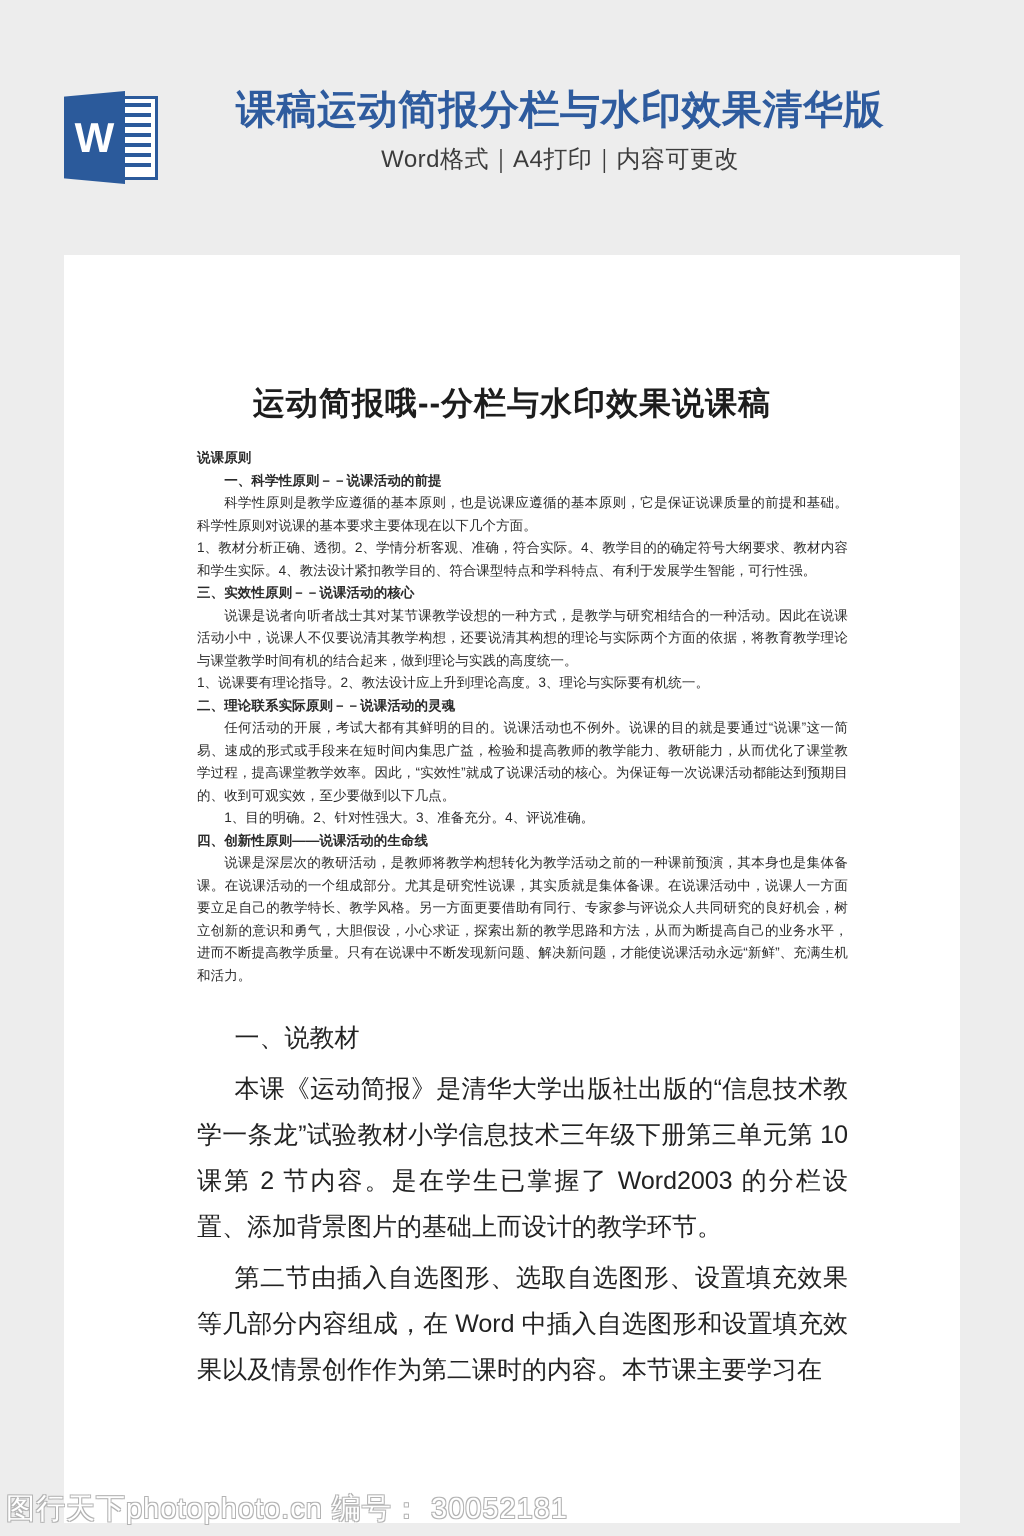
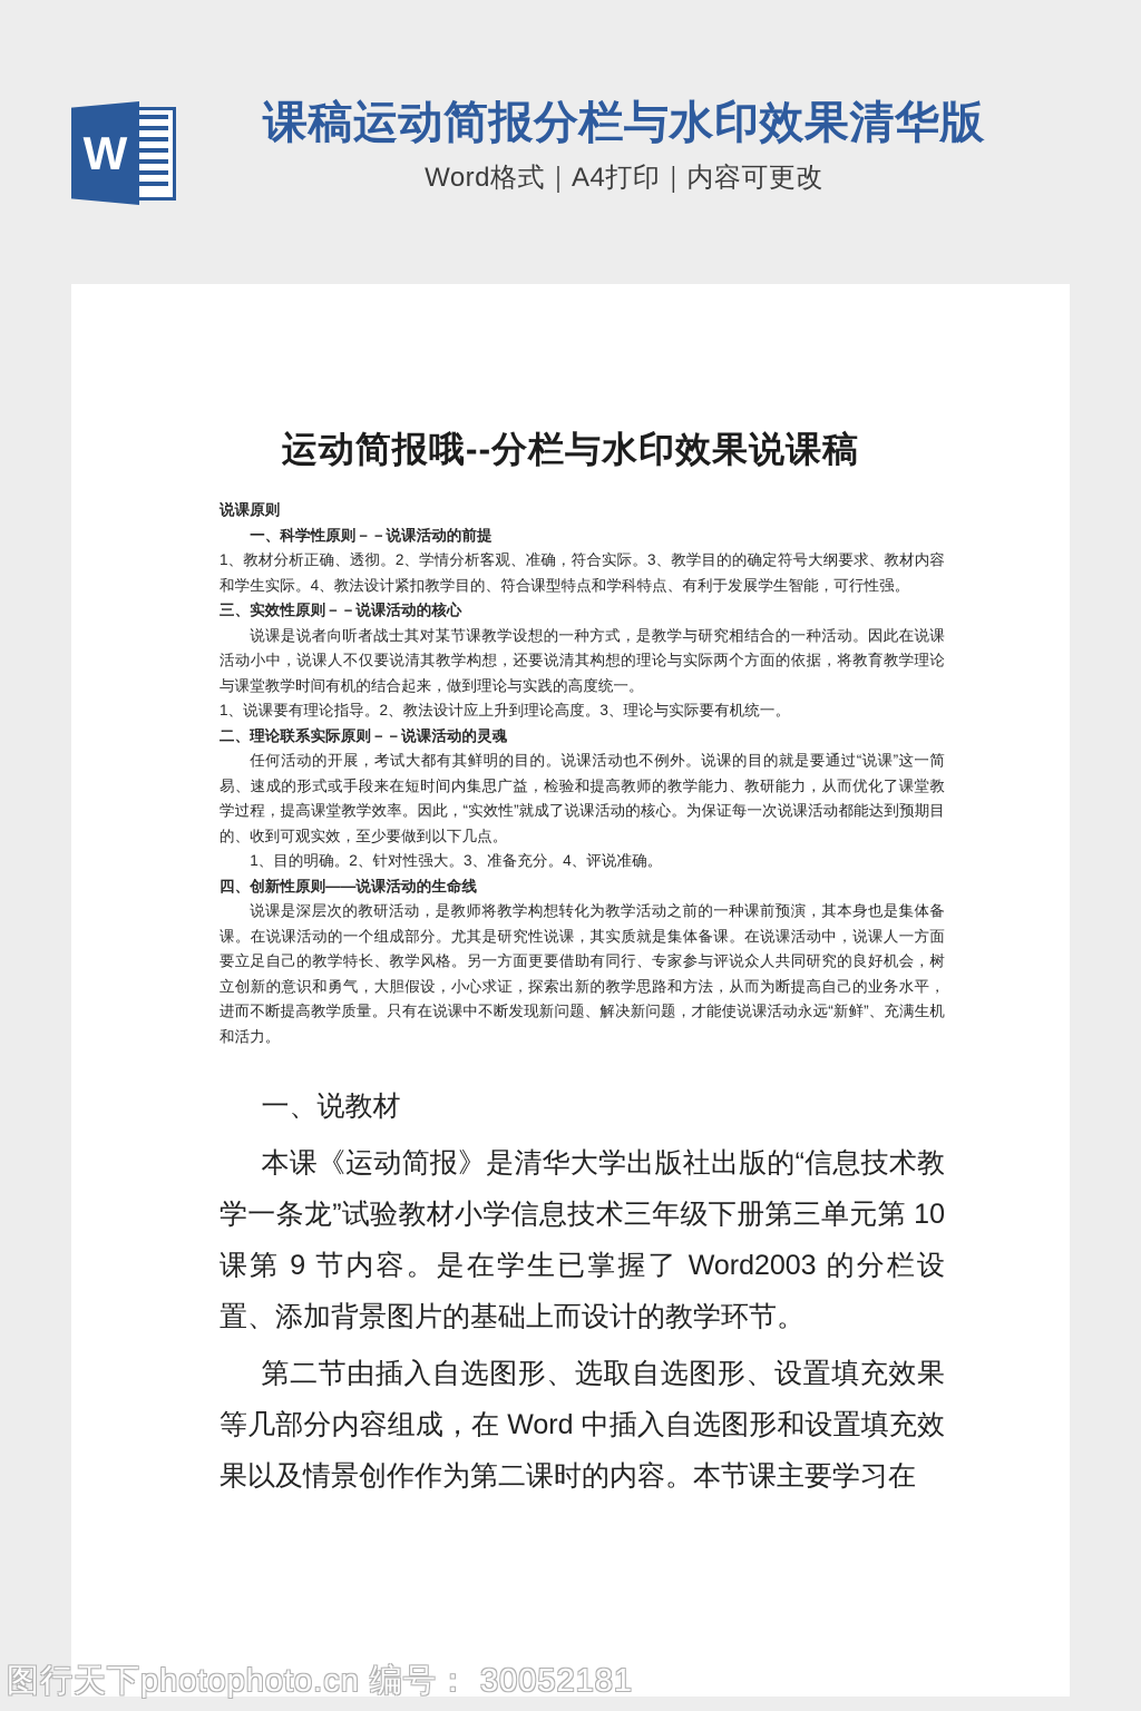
  W
  课稿运动简报分栏与水印效果清华版
  Word格式｜A4打印｜内容可更改
  运动简报哦--分栏与水印效果说课稿
  说课原则
  一、科学性原则－－说课活动的前提
- 科学性原则是教学应遵循的基本原则，也是说课应遵循的基本原则，它是保证说课质量的前提和基础。科学性原则对说课的基本要求主要体现在以下几个方面。
- 1、教材分析正确、透彻。2、学情分析客观、准确，符合实际。4、教学目的的确定符号大纲要求、教材内容和学生实际。4、教法设计紧扣教学目的、符合课型特点和学科特点、有利于发展学生智能，可行性强。
+ 1、教材分析正确、透彻。2、学情分析客观、准确，符合实际。3、教学目的的确定符号大纲要求、教材内容和学生实际。4、教法设计紧扣教学目的、符合课型特点和学科特点、有利于发展学生智能，可行性强。
  三、实效性原则－－说课活动的核心
  说课是说者向听者战士其对某节课教学设想的一种方式，是教学与研究相结合的一种活动。因此在说课活动小中，说课人不仅要说清其教学构想，还要说清其构想的理论与实际两个方面的依据，将教育教学理论与课堂教学时间有机的结合起来，做到理论与实践的高度统一。
  1、说课要有理论指导。2、教法设计应上升到理论高度。3、理论与实际要有机统一。
  二、理论联系实际原则－－说课活动的灵魂
  任何活动的开展，考试大都有其鲜明的目的。说课活动也不例外。说课的目的就是要通过“说课”这一简易、速成的形式或手段来在短时间内集思广益，检验和提高教师的教学能力、教研能力，从而优化了课堂教学过程，提高课堂教学效率。因此，“实效性”就成了说课活动的核心。为保证每一次说课活动都能达到预期目的、收到可观实效，至少要做到以下几点。
  1、目的明确。2、针对性强大。3、准备充分。4、评说准确。
  四、创新性原则——说课活动的生命线
  说课是深层次的教研活动，是教师将教学构想转化为教学活动之前的一种课前预演，其本身也是集体备课。在说课活动的一个组成部分。尤其是研究性说课，其实质就是集体备课。在说课活动中，说课人一方面要立足自己的教学特长、教学风格。另一方面更要借助有同行、专家参与评说众人共同研究的良好机会，树立创新的意识和勇气，大胆假设，小心求证，探索出新的教学思路和方法，从而为断提高自己的业务水平，进而不断提高教学质量。只有在说课中不断发现新问题、解决新问题，才能使说课活动永远“新鲜”、充满生机和活力。
  一、说教材
- 本课《运动简报》是清华大学出版社出版的“信息技术教学一条龙”试验教材小学信息技术三年级下册第三单元第 10 课第 2 节内容。是在学生已掌握了 Word2003 的分栏设置、添加背景图片的基础上而设计的教学环节。
+ 本课《运动简报》是清华大学出版社出版的“信息技术教学一条龙”试验教材小学信息技术三年级下册第三单元第 10 课第 9 节内容。是在学生已掌握了 Word2003 的分栏设置、添加背景图片的基础上而设计的教学环节。
  第二节由插入自选图形、选取自选图形、设置填充效果等几部分内容组成，在 Word 中插入自选图形和设置填充效果以及情景创作作为第二课时的内容。本节课主要学习在
  图行天下photophoto.cn 编号： 30052181
